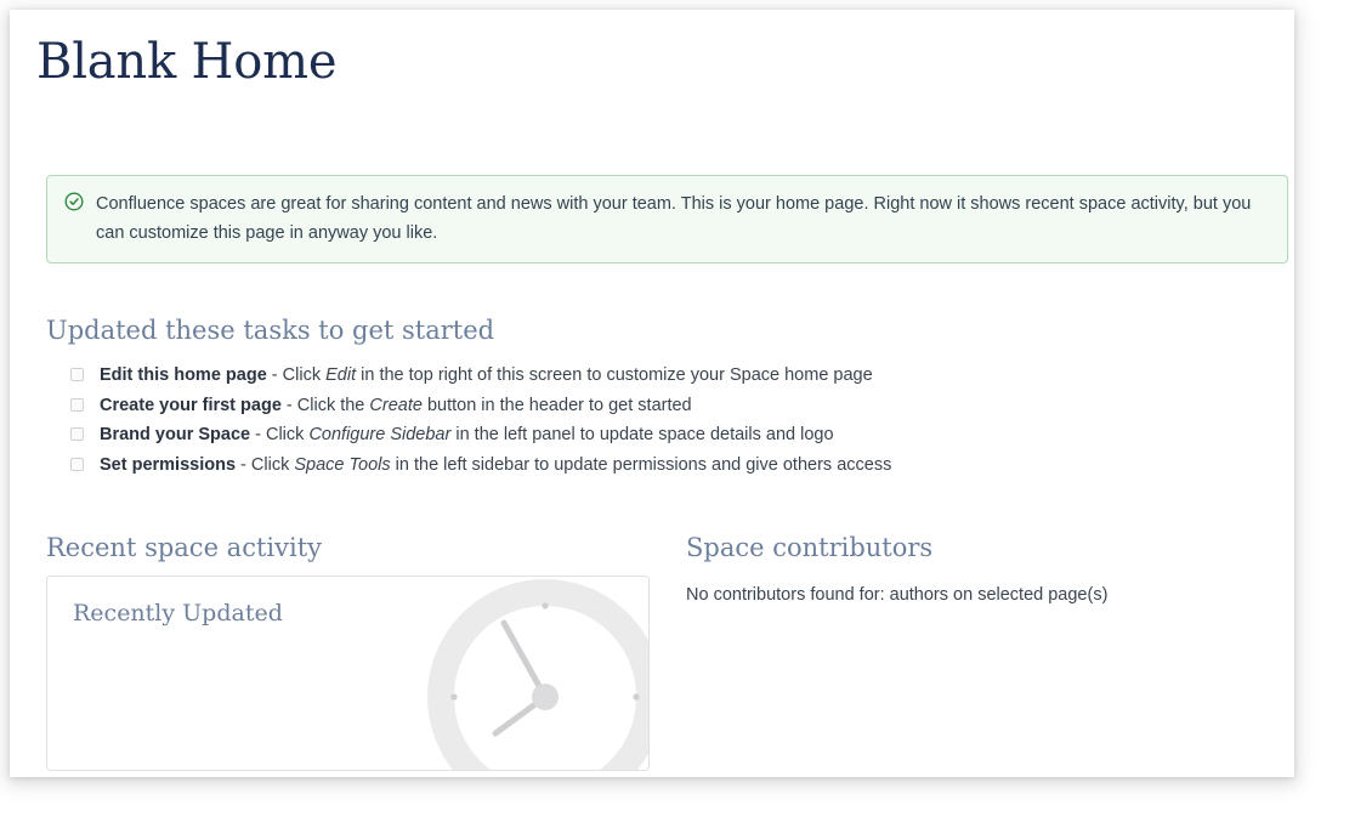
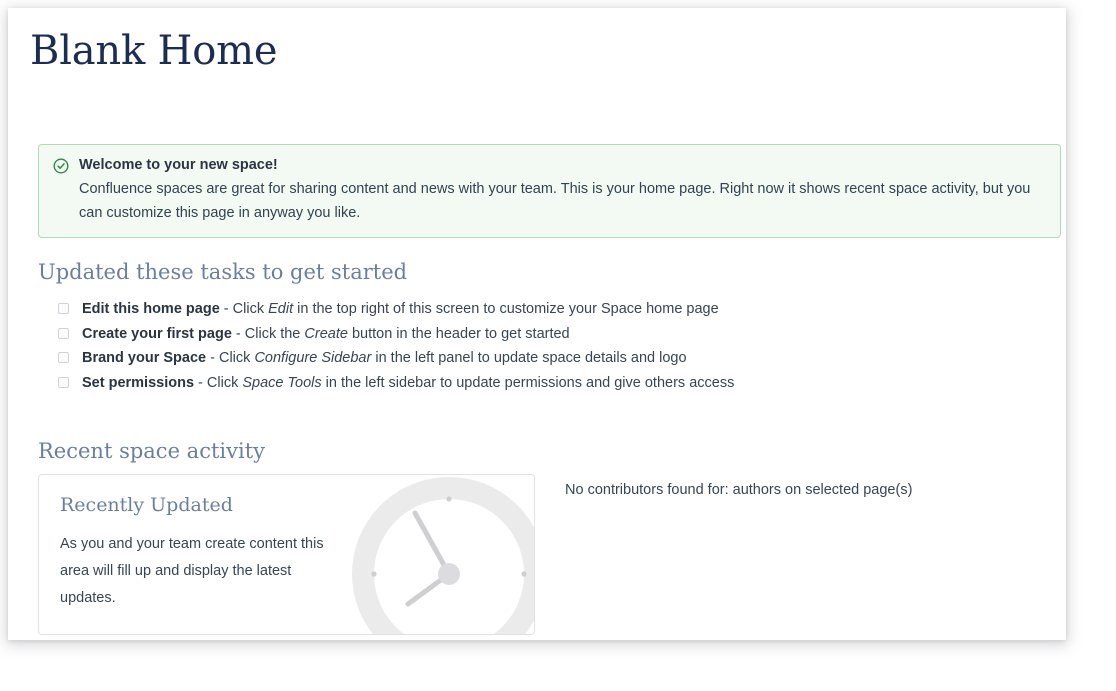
  Blank Home
+ Welcome to your new space!
  Confluence spaces are great for sharing content and news with your team. This is your home page. Right now it shows recent space activity, but you can customize this page in anyway you like.
  Updated these tasks to get started
  Edit this home page - Click Edit in the top right of this screen to customize your Space home page
  Create your first page - Click the Create button in the header to get started
  Brand your Space - Click Configure Sidebar in the left panel to update space details and logo
  Set permissions - Click Space Tools in the left sidebar to update permissions and give others access
  Recent space activity
- Space contributors
  Recently Updated
+ As you and your team create content this area will fill up and display the latest updates.
  No contributors found for: authors on selected page(s)
